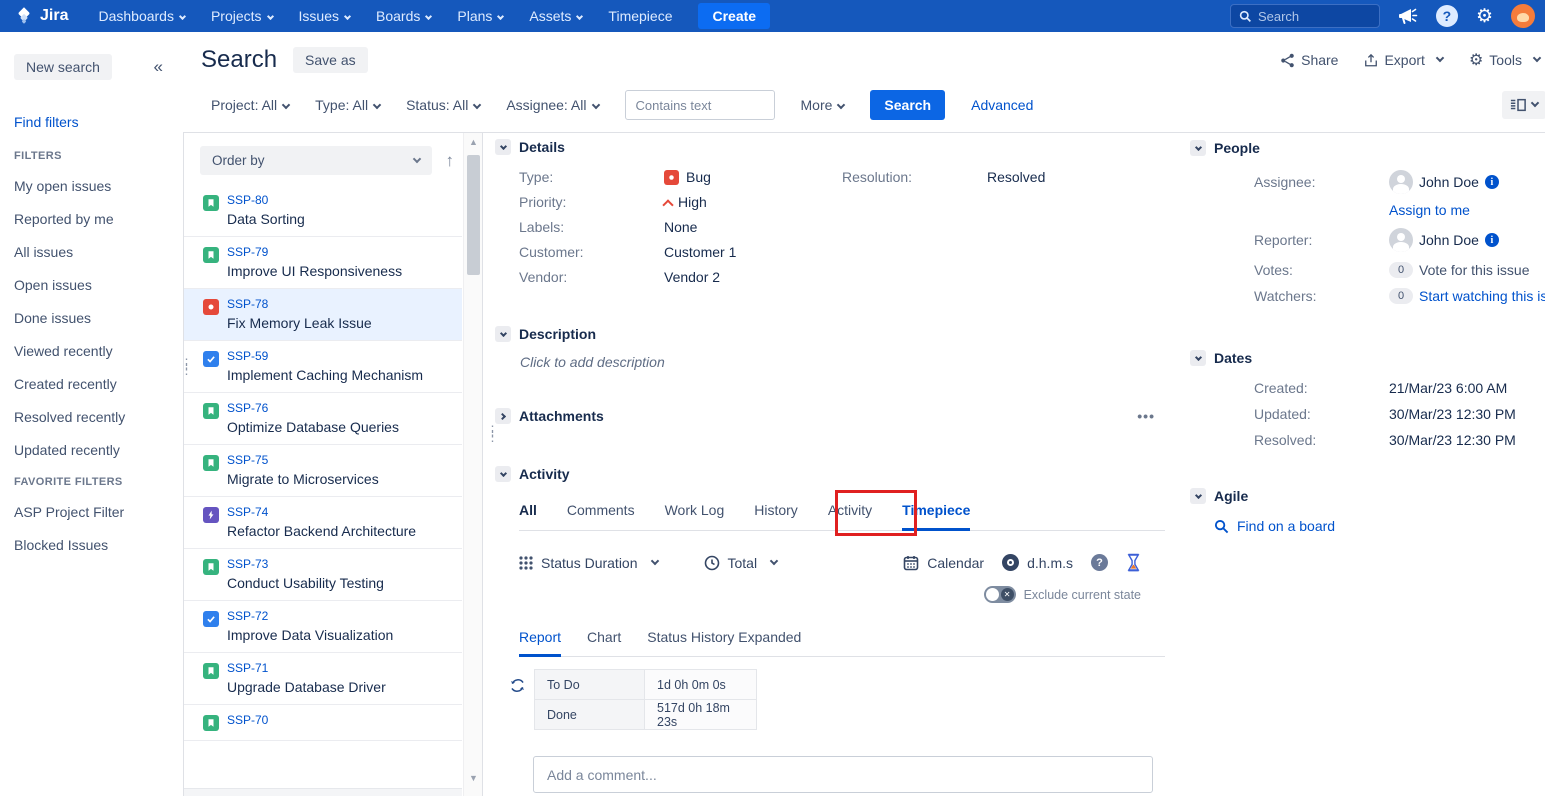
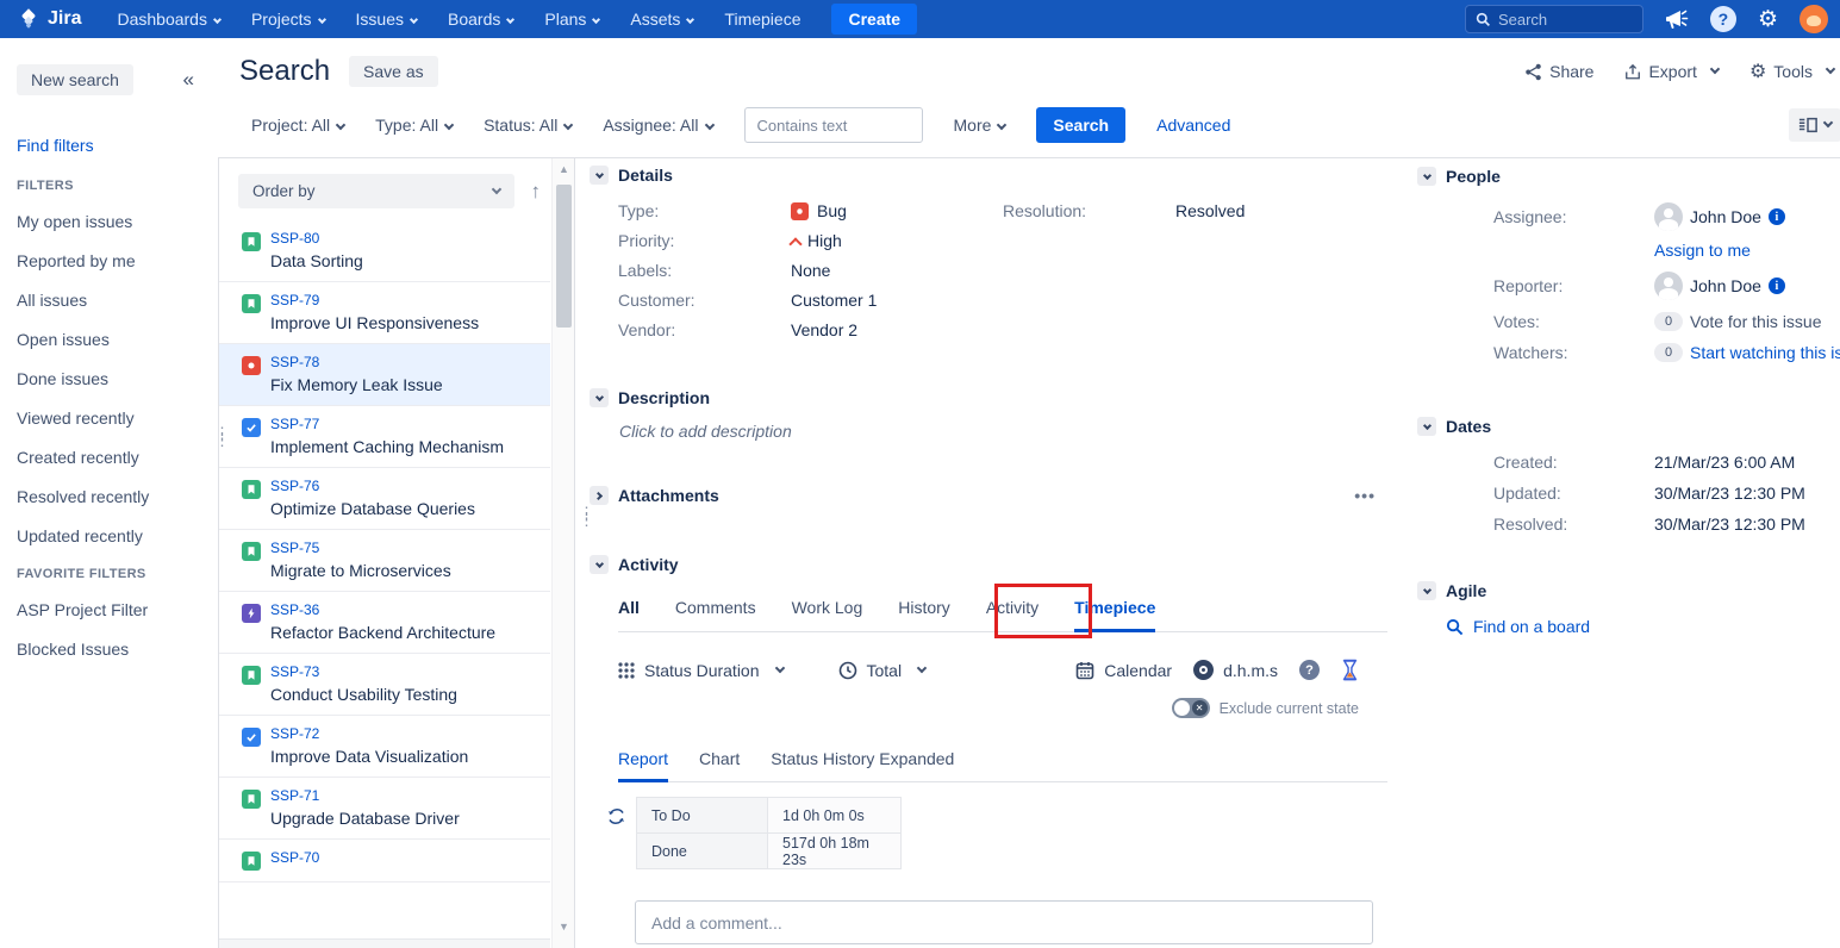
  Jira
  Dashboards
  Projects
  Issues
  Boards
  Plans
  Assets
  Timepiece
  Create
  Search
  ?
  ⚙
  New search
  «
  Find filters
  FILTERS
  My open issues
  Reported by me
  All issues
  Open issues
  Done issues
  Viewed recently
  Created recently
  Resolved recently
  Updated recently
  FAVORITE FILTERS
  ASP Project Filter
  Blocked Issues
  Search
  Save as
  Share
  Export
  ⚙
  Tools
  Project: All
  Type: All
  Status: All
  Assignee: All
  Contains text
  More
  Search
  Advanced
  ⋮
  ⋮
  Order by
  ↑
  SSP-80
  Data Sorting
  SSP-79
  Improve UI Responsiveness
  SSP-78
  Fix Memory Leak Issue
- SSP-59
+ SSP-77
  Implement Caching Mechanism
  SSP-76
  Optimize Database Queries
  SSP-75
  Migrate to Microservices
- SSP-74
+ SSP-36
  Refactor Backend Architecture
  SSP-73
  Conduct Usability Testing
  SSP-72
  Improve Data Visualization
  SSP-71
  Upgrade Database Driver
  SSP-70
  ▲
  ▼
  Details
  Type:
  Bug
  Priority:
  High
  Labels:
  None
  Customer:
  Customer 1
  Vendor:
  Vendor 2
  Resolution:
  Resolved
  Description
  Click to add description
  Attachments
  •••
  Activity
  All
  Comments
  Work Log
  History
  Activity
  Timepiece
  Status Duration
  Total
  Calendar
  d.h.m.s
  ?
  ✕
  Exclude current state
  Report
  Chart
  Status History Expanded
  To Do	1d 0h 0m 0s
  Done	517d 0h 18m 23s
  Add a comment...
  People
  Assignee:
  John Doe
  i
  Assign to me
  Reporter:
  John Doe
  i
  Votes:
  0
  Vote for this issue
  Watchers:
  0
  Start watching this is
  Dates
  Created:
  21/Mar/23 6:00 AM
  Updated:
  30/Mar/23 12:30 PM
  Resolved:
  30/Mar/23 12:30 PM
  Agile
  Find on a board
